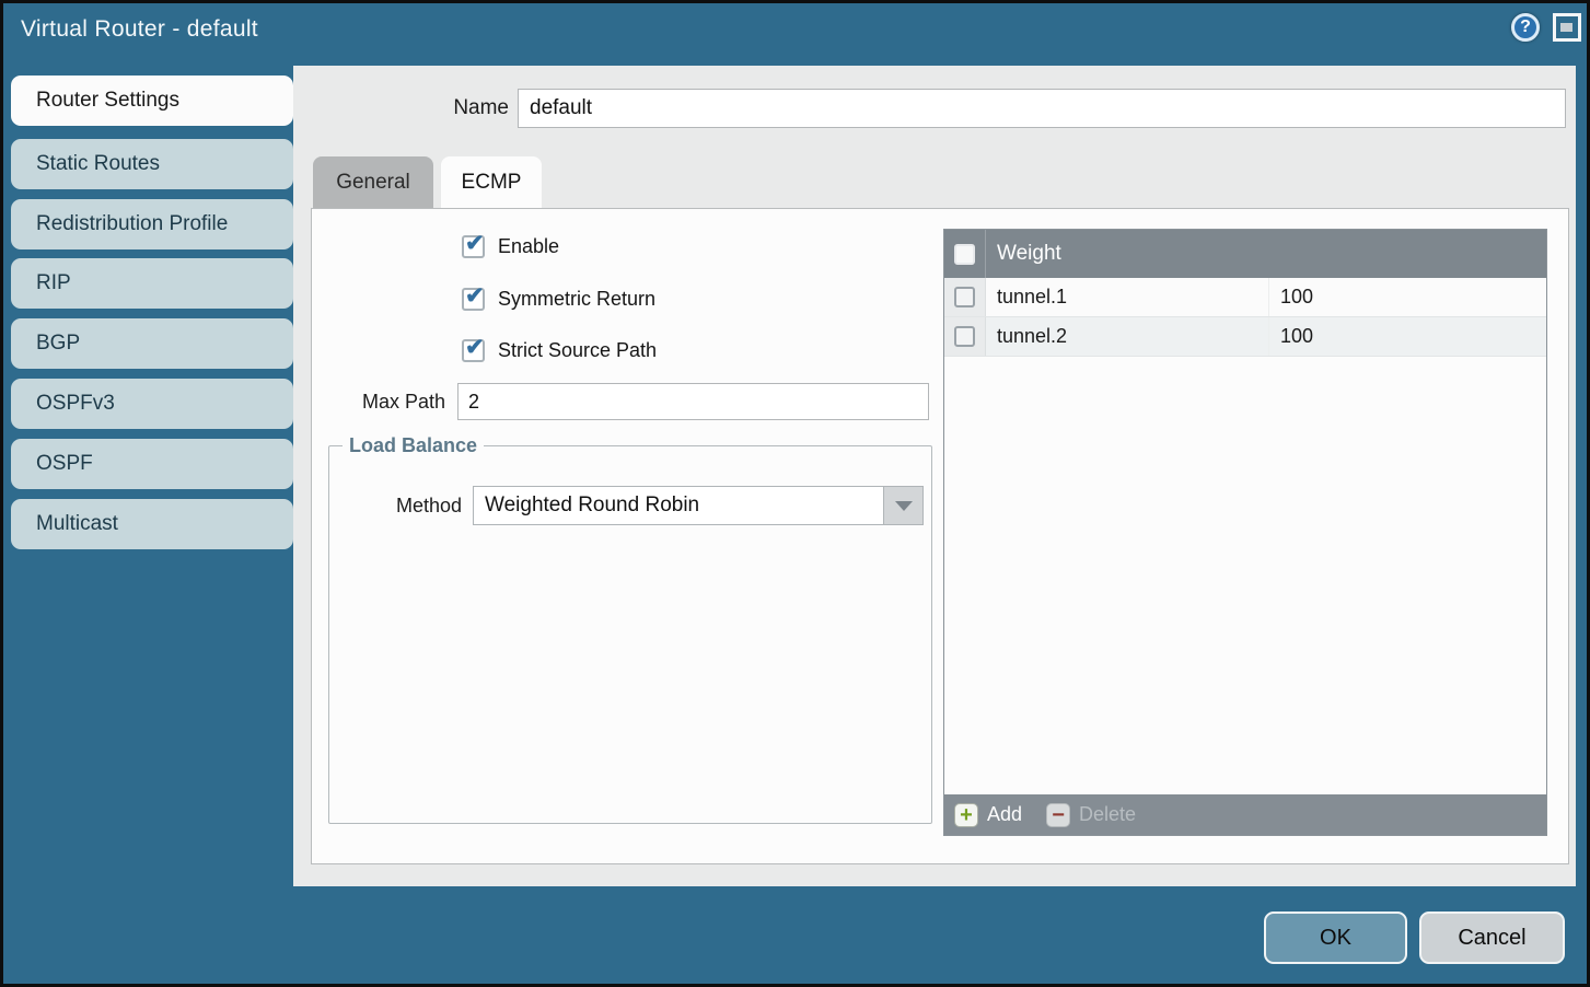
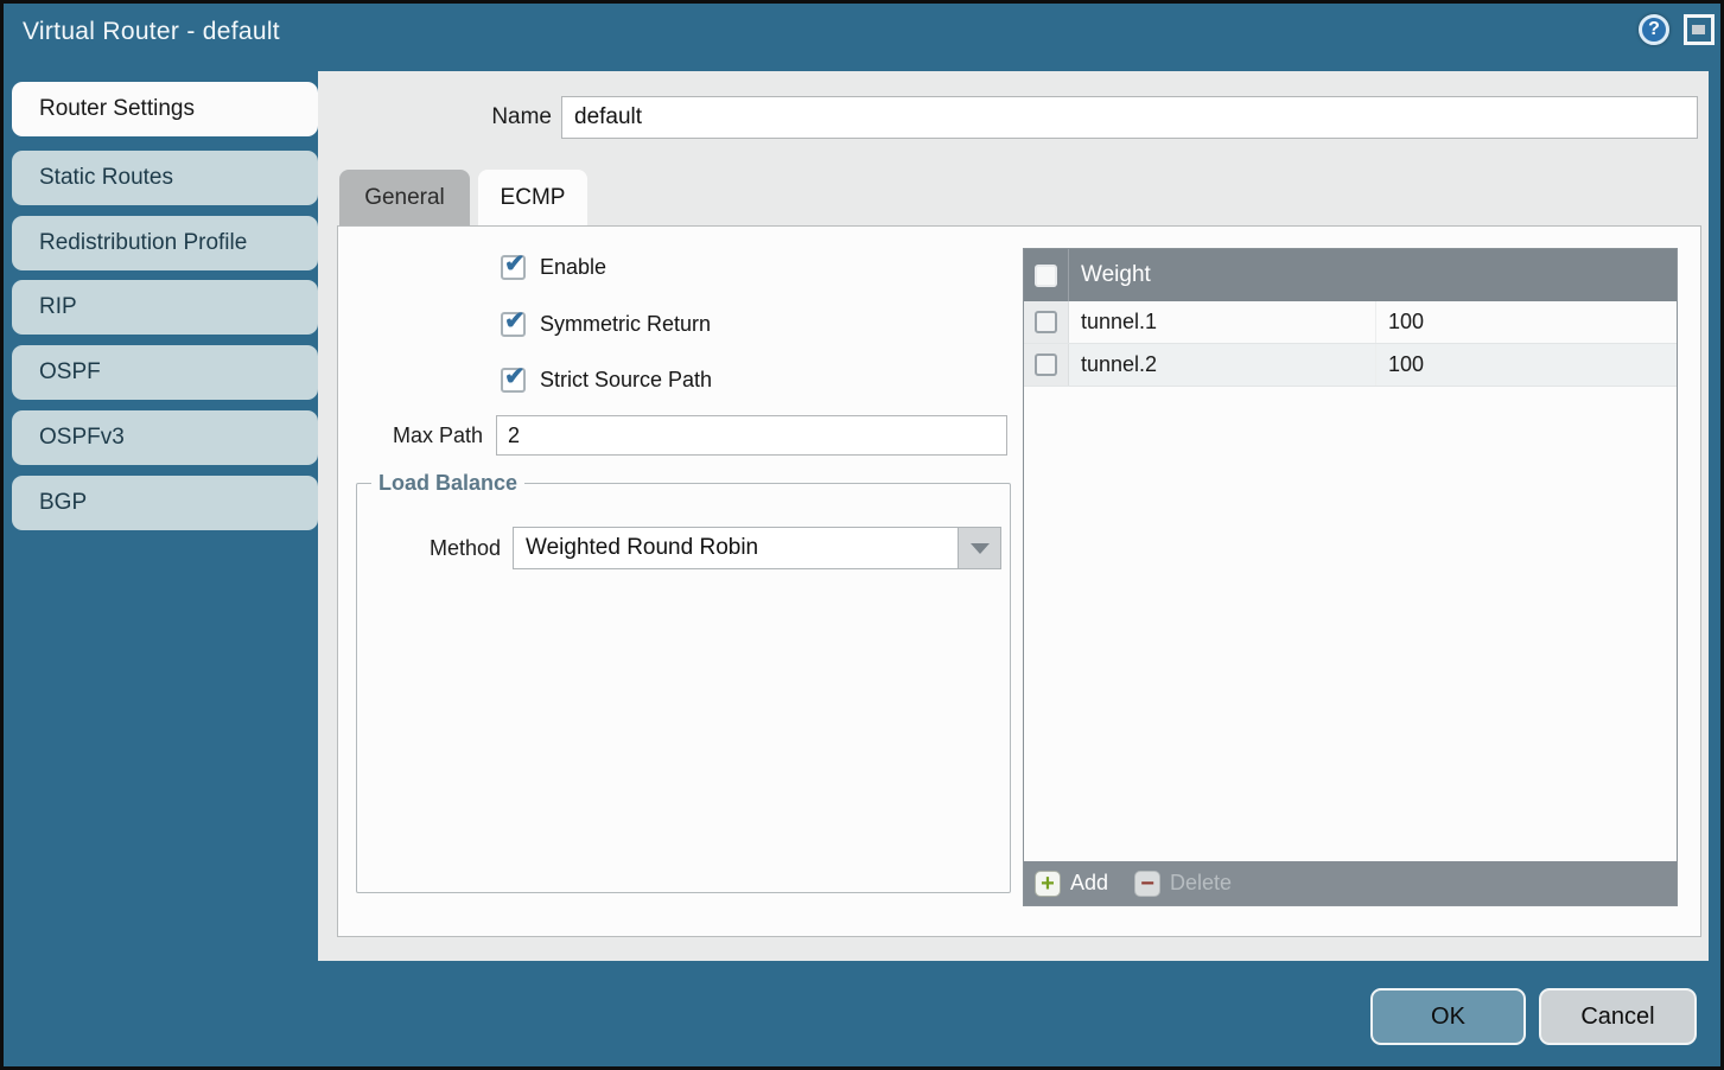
  Virtual Router - default
  ?
  Router Settings
  Static Routes
  Redistribution Profile
  RIP
- BGP
+ OSPF
  OSPFv3
- OSPF
+ BGP
- Multicast
  Name
  default
  General
  ECMP
  Enable
  Symmetric Return
  Strict Source Path
  Max Path
  2
  Load Balance
  Method
  Weighted Round Robin
  Weight
  tunnel.1
  100
  tunnel.2
  100
  +
  Add
  −
  Delete
  OK
  Cancel
